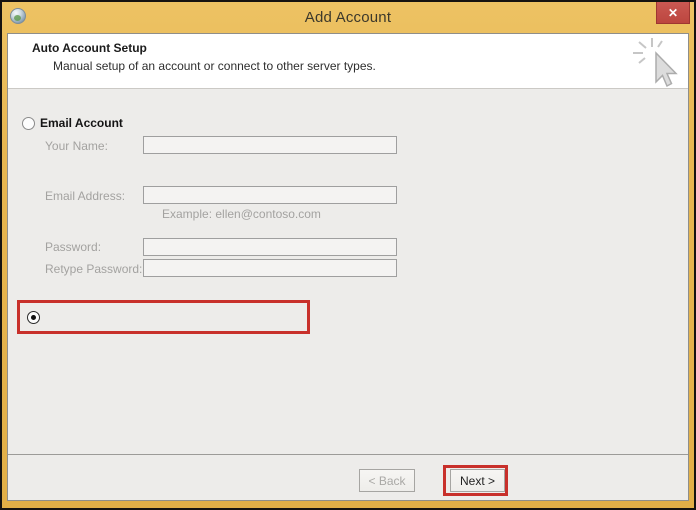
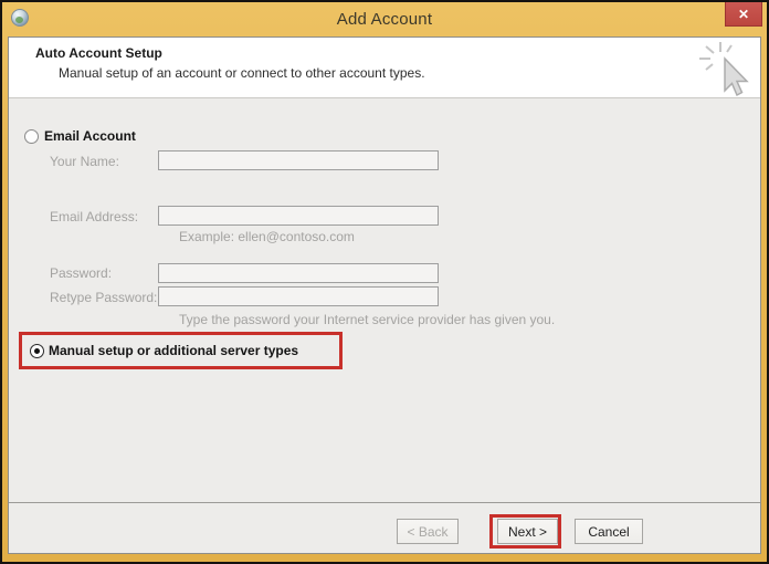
  Add Account
  ✕
  Auto Account Setup
- Manual setup of an account or connect to other server types.
+ Manual setup of an account or connect to other account types.
  Email Account
  Your Name:
  Email Address:
  Example: ellen@contoso.com
  Password:
  Retype Password:
+ Type the password your Internet service provider has given you.
+ Manual setup or additional server types
  < Back
  Next >
+ Cancel
